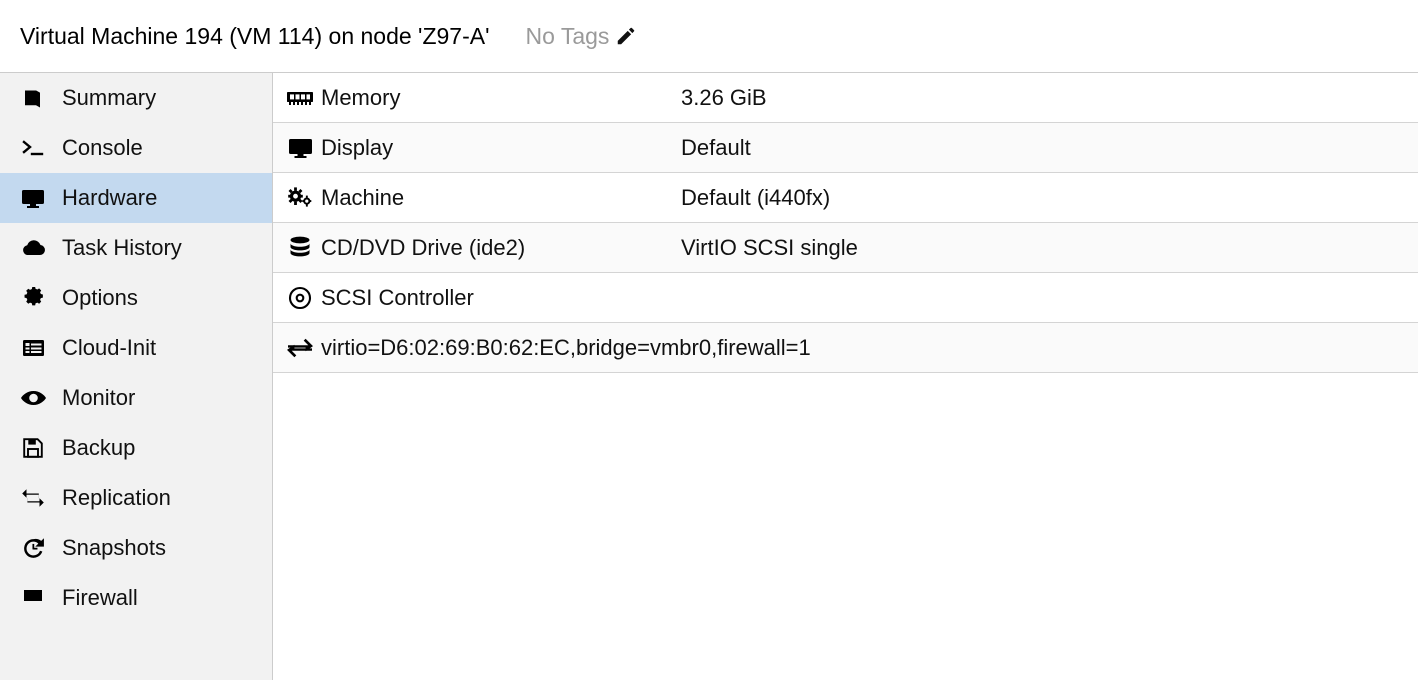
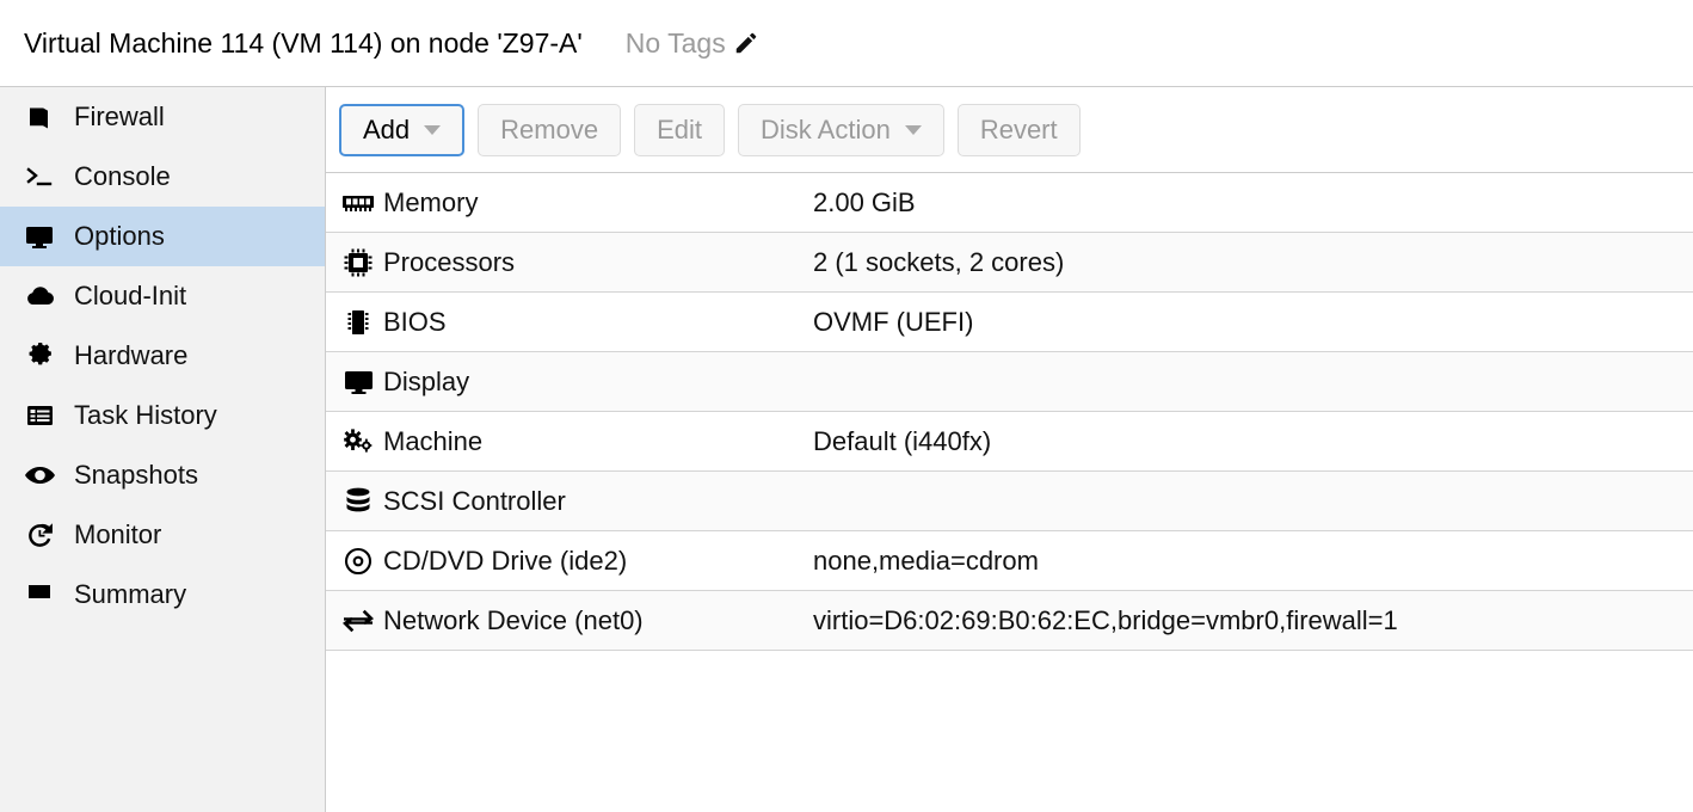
- Virtual Machine 194 (VM 114) on node 'Z97-A'
+ Virtual Machine 114 (VM 114) on node 'Z97-A'
  No Tags
- Summary
+ Firewall
  Console
- Hardware
+ Options
- Task History
+ Cloud-Init
- Options
+ Hardware
- Cloud-Init
+ Task History
- Monitor
+ Snapshots
- Backup
- Replication
- Snapshots
+ Monitor
- Firewall
+ Summary
+ Add
+ Remove
+ Edit
+ Disk Action
+ Revert
  Memory
- 3.26 GiB
+ 2.00 GiB
+ Processors
+ 2 (1 sockets, 2 cores)
+ BIOS
+ OVMF (UEFI)
  Display
- Default
  Machine
  Default (i440fx)
- CD/DVD Drive (ide2)
+ SCSI Controller
- VirtIO SCSI single
- SCSI Controller
+ CD/DVD Drive (ide2)
+ none,media=cdrom
+ Network Device (net0)
  virtio=D6:02:69:B0:62:EC,bridge=vmbr0,firewall=1
